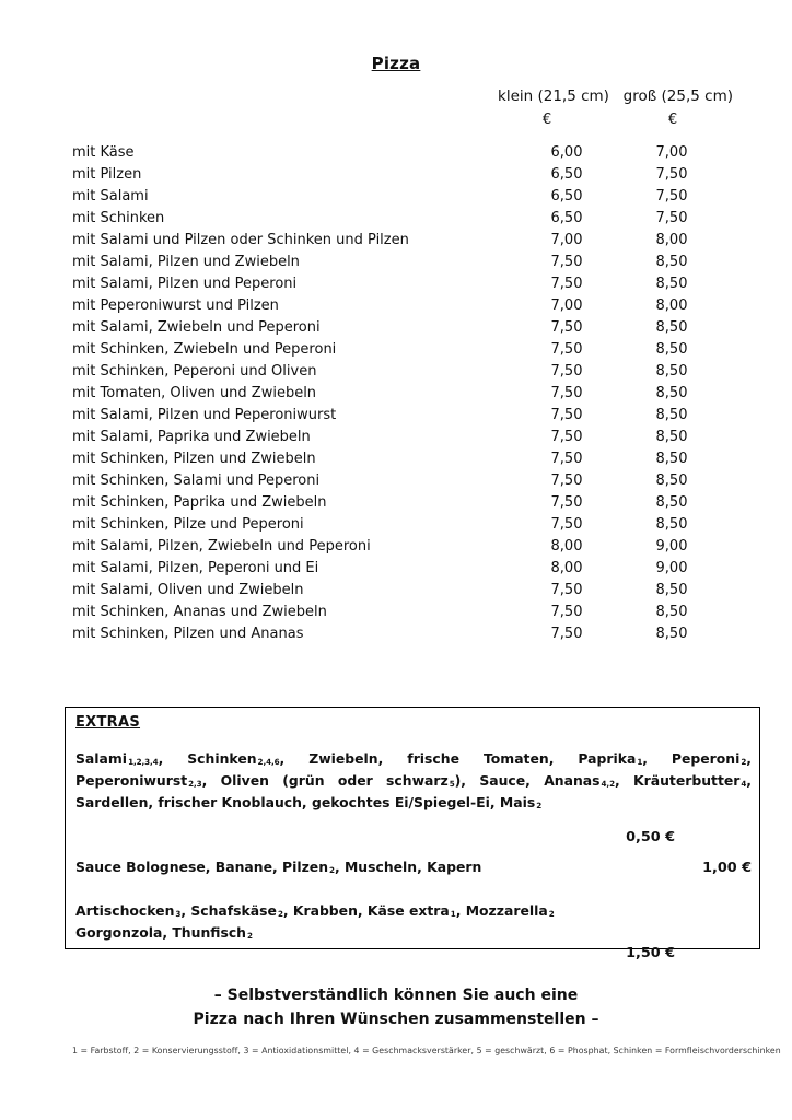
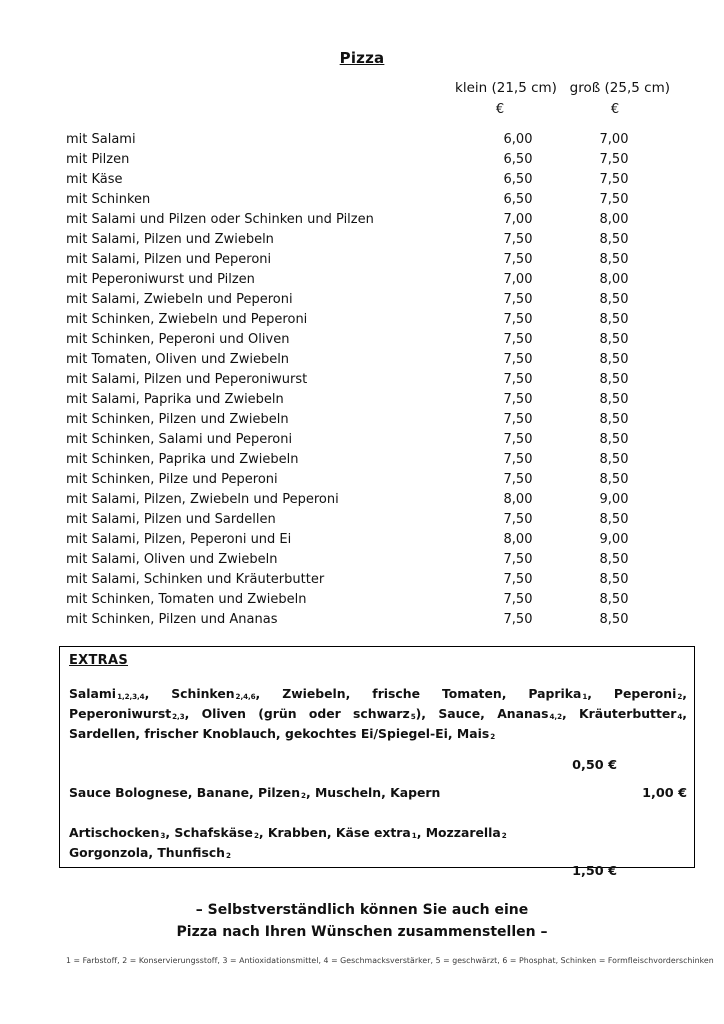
  Pizza
  klein (21,5 cm)
  groß (25,5 cm)
  €
  €
- mit Käse	6,00	7,00
+ mit Salami	6,00	7,00
  mit Pilzen	6,50	7,50
- mit Salami	6,50	7,50
+ mit Käse	6,50	7,50
  mit Schinken	6,50	7,50
  mit Salami und Pilzen oder Schinken und Pilzen	7,00	8,00
  mit Salami, Pilzen und Zwiebeln	7,50	8,50
  mit Salami, Pilzen und Peperoni	7,50	8,50
  mit Peperoniwurst und Pilzen	7,00	8,00
  mit Salami, Zwiebeln und Peperoni	7,50	8,50
  mit Schinken, Zwiebeln und Peperoni	7,50	8,50
  mit Schinken, Peperoni und Oliven	7,50	8,50
  mit Tomaten, Oliven und Zwiebeln	7,50	8,50
  mit Salami, Pilzen und Peperoniwurst	7,50	8,50
  mit Salami, Paprika und Zwiebeln	7,50	8,50
  mit Schinken, Pilzen und Zwiebeln	7,50	8,50
  mit Schinken, Salami und Peperoni	7,50	8,50
  mit Schinken, Paprika und Zwiebeln	7,50	8,50
  mit Schinken, Pilze und Peperoni	7,50	8,50
  mit Salami, Pilzen, Zwiebeln und Peperoni	8,00	9,00
+ mit Salami, Pilzen und Sardellen	7,50	8,50
  mit Salami, Pilzen, Peperoni und Ei	8,00	9,00
  mit Salami, Oliven und Zwiebeln	7,50	8,50
+ mit Salami, Schinken und Kräuterbutter	7,50	8,50
- mit Schinken, Ananas und Zwiebeln	7,50	8,50
+ mit Schinken, Tomaten und Zwiebeln	7,50	8,50
  mit Schinken, Pilzen und Ananas	7,50	8,50
  EXTRAS
  Salami1,2,3,4, Schinken2,4,6, Zwiebeln, frische Tomaten, Paprika1, Peperoni2, Peperoniwurst2,3, Oliven (grün oder schwarz5), Sauce, Ananas4,2, Kräuterbutter4, Sardellen, frischer Knoblauch, gekochtes Ei/Spiegel-Ei, Mais2
  0,50 €
  Sauce Bolognese, Banane, Pilzen2, Muscheln, Kapern
  1,00 €
  Artischocken3, Schafskäse2, Krabben, Käse extra1, Mozzarella2
  Gorgonzola, Thunfisch2
  1,50 €
  – Selbstverständlich können Sie auch eine
  Pizza nach Ihren Wünschen zusammenstellen –
  1 = Farbstoff, 2 = Konservierungsstoff, 3 = Antioxidationsmittel, 4 = Geschmacksverstärker, 5 = geschwärzt, 6 = Phosphat, Schinken = Formfleischvorderschinken
